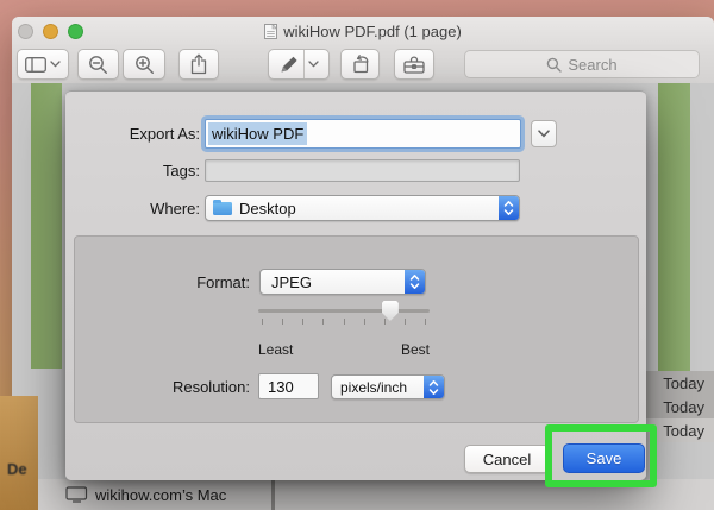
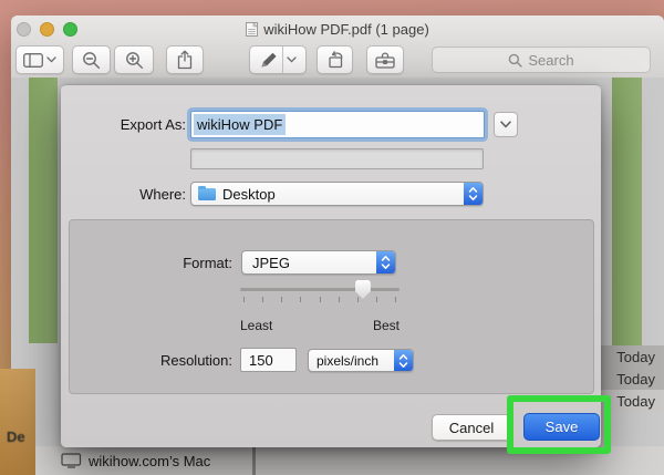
  wikiHow PDF.pdf (1 page)
  Search
  Today
  Today
  Today
  wikihow.com’s Mac
  De
  Export As:
  wikiHow PDF
- Tags:
  Where:
  Desktop
  Format:
  JPEG
  Least
  Best
  Resolution:
- 130
+ 150
  pixels/inch
  Cancel
  Save
